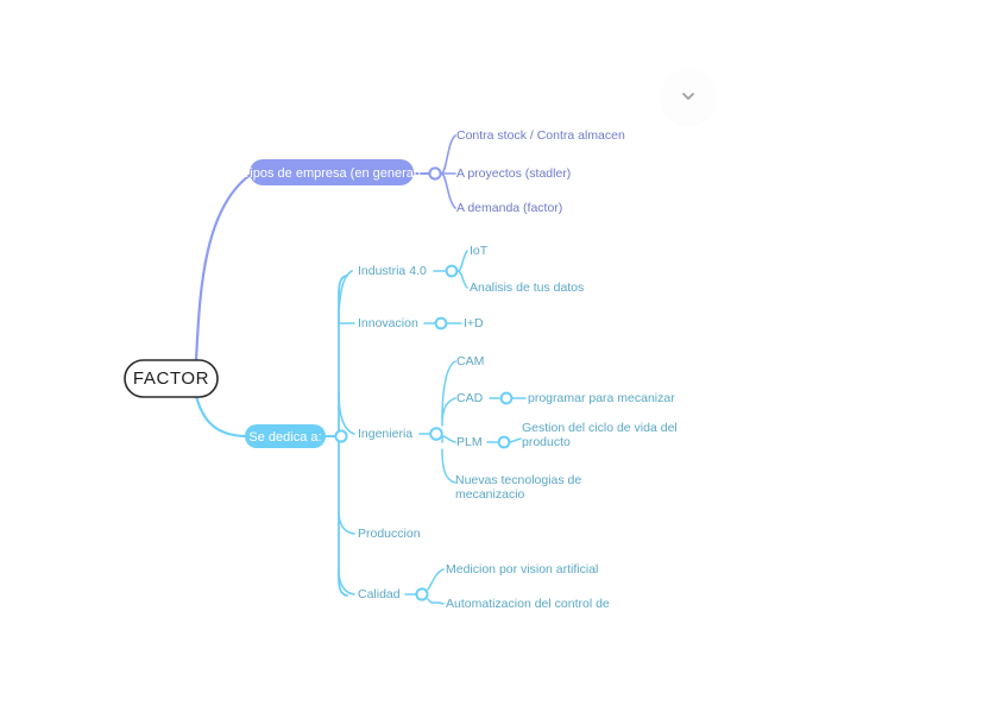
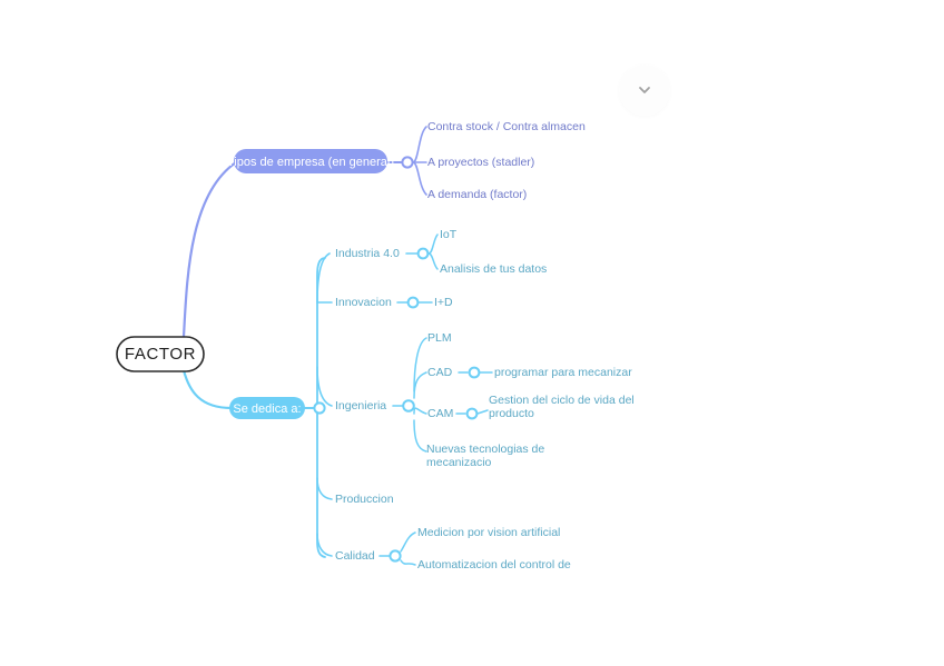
  Tipos de empresa (en general)
  Contra stock / Contra almacen
  A proyectos (stadler)
  A demanda (factor)
  Se dedica a:
  Industria 4.0
  IoT
  Analisis de tus datos
  Innovacion
  I+D
  Ingenieria
- CAM
+ PLM
  CAD
  programar para mecanizar
- PLM
+ CAM
  Gestion del ciclo de vida del producto
  Nuevas tecnologias de mecanizacio
  Produccion
  Calidad
  Medicion por vision artificial
  Automatizacion del control de
  FACTOR
